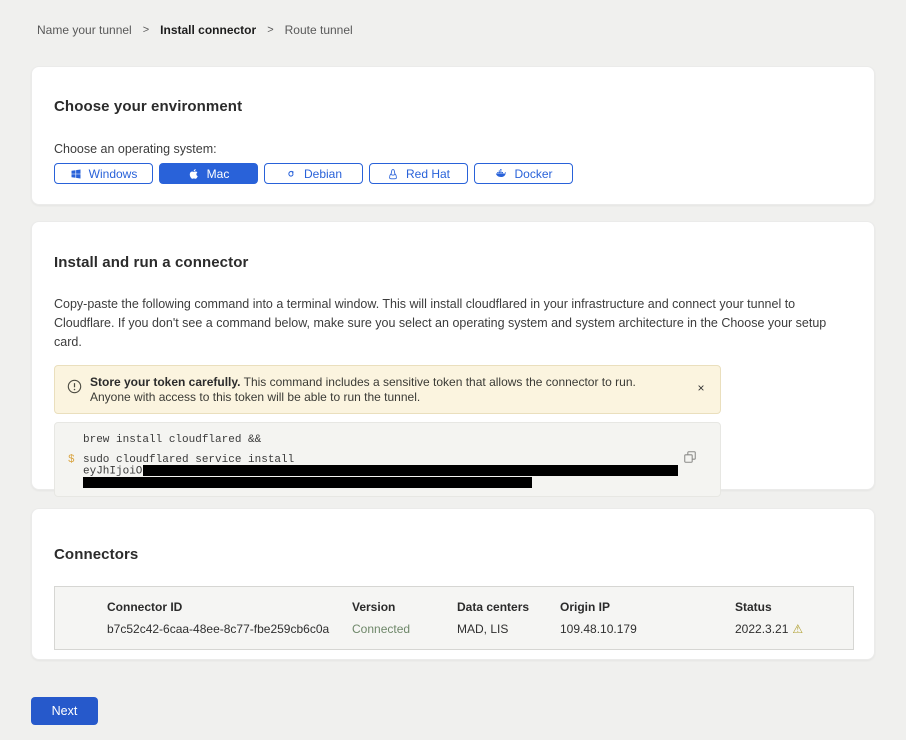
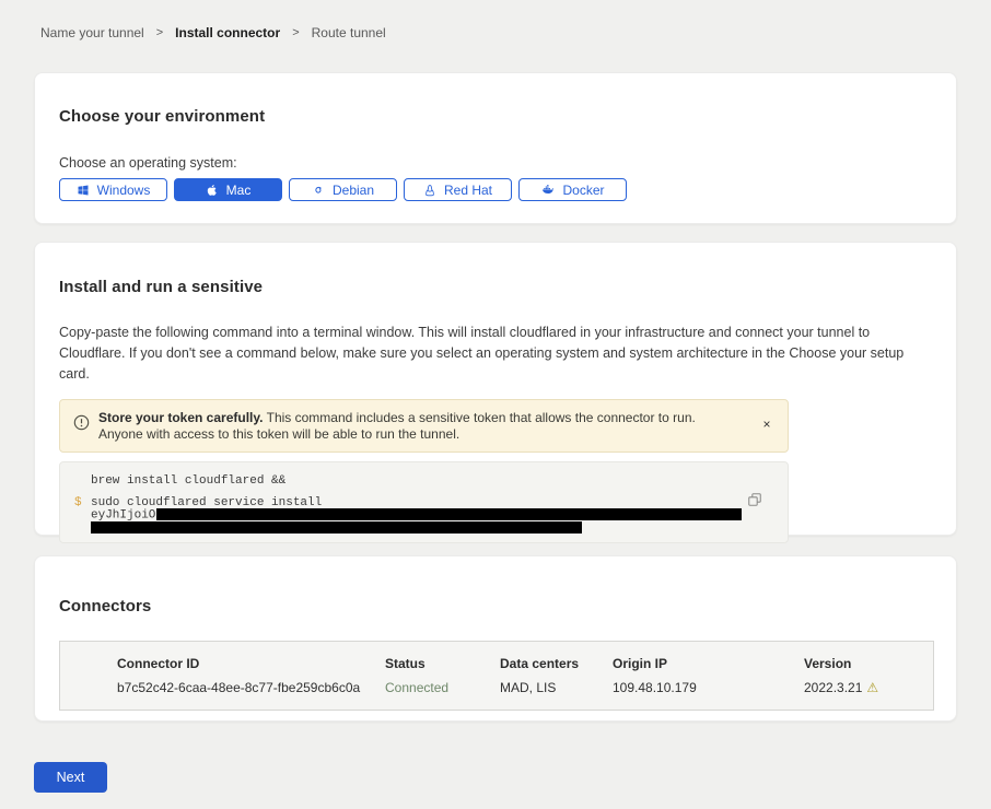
  Name your tunnel
  >
  Install connector
  >
  Route tunnel
  Choose your environment
  Choose an operating system:
  Windows
  Mac
  Debian
  Red Hat
  Docker
- Install and run a connector
+ Install and run a sensitive
  Copy-paste the following command into a terminal window. This will install cloudflared in your infrastructure and connect your tunnel to Cloudflare. If you don't see a command below, make sure you select an operating system and system architecture in the Choose your setup card.
  Store your token carefully. This command includes a sensitive token that allows the connector to run. Anyone with access to this token will be able to run the tunnel.
  ×
  $
  brew install cloudflared &&
  sudo cloudflared service install
  eyJhIjoiO
  Connectors
  Connector ID
- Version
+ Status
  Data centers
  Origin IP
- Status
+ Version
  b7c52c42-6caa-48ee-8c77-fbe259cb6c0a
  Connected
  MAD, LIS
  109.48.10.179
  2022.3.21 ⚠
  Next
